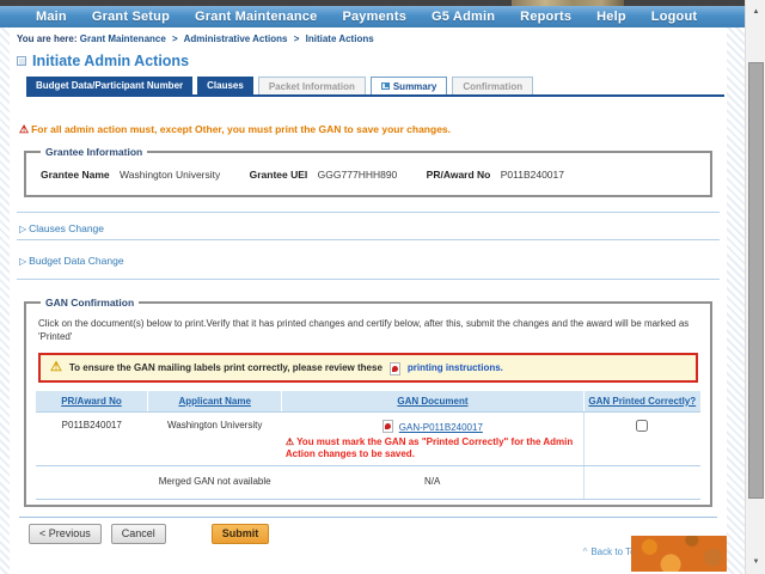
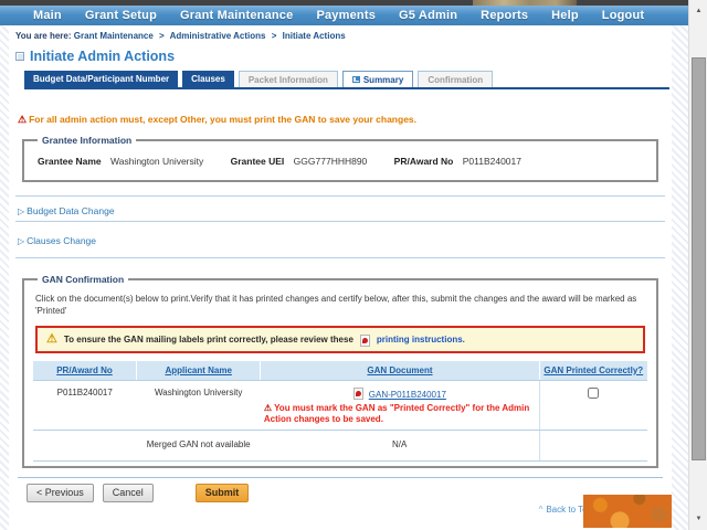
  Main
  Grant Setup
  Grant Maintenance
  Payments
  G5 Admin
  Reports
  Help
  Logout
  You are here: Grant Maintenance > Administrative Actions > Initiate Actions
  Initiate Admin Actions
  Budget Data/Participant Number
  Clauses
  Packet Information
  Summary
  Confirmation
  ⚠
  For all admin action must, except Other, you must print the GAN to save your changes.
  Grantee Information
  Grantee Name Washington University Grantee UEI GGG777HHH890 PR/Award No P011B240017
  ▷
- Clauses Change
+ Budget Data Change
  ▷
- Budget Data Change
+ Clauses Change
  GAN Confirmation
  Click on the document(s) below to print.Verify that it has printed changes and certify below, after this, submit the changes and the award will be marked as 'Printed'
  ⚠
  To ensure the GAN mailing labels print correctly, please review these
  printing instructions.
  PR/Award No	Applicant Name	GAN Document	GAN Printed Correctly?
  P011B240017	Washington University	GAN-P011B240017 ⚠ You must mark the GAN as "Printed Correctly" for the Admin Action changes to be saved.
  	Merged GAN not available	N/A
  < Previous
  Cancel
  Submit
  ^ Back to T
